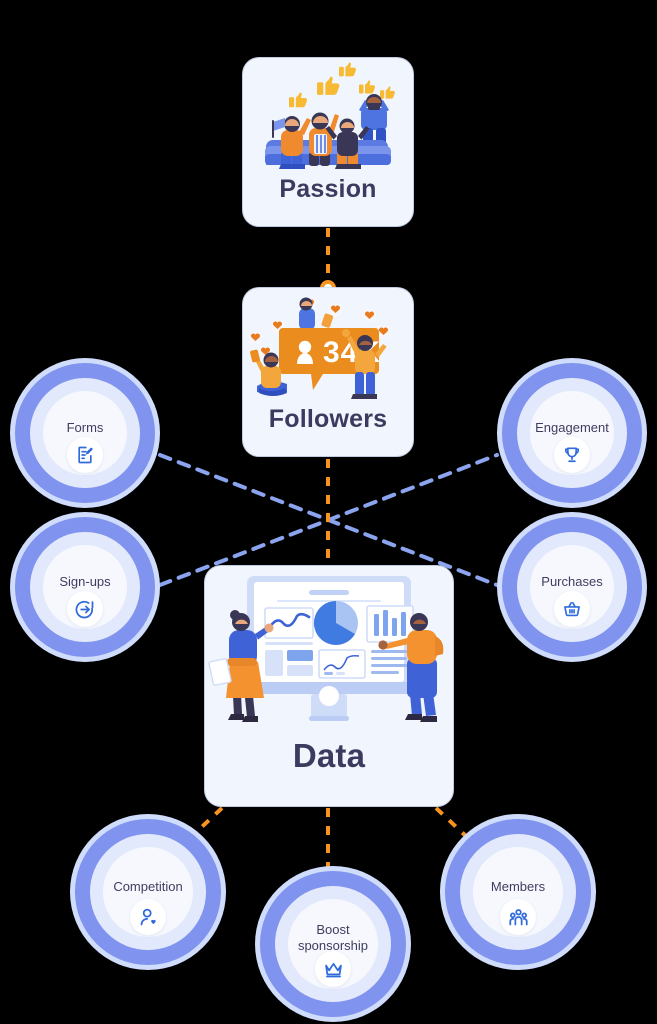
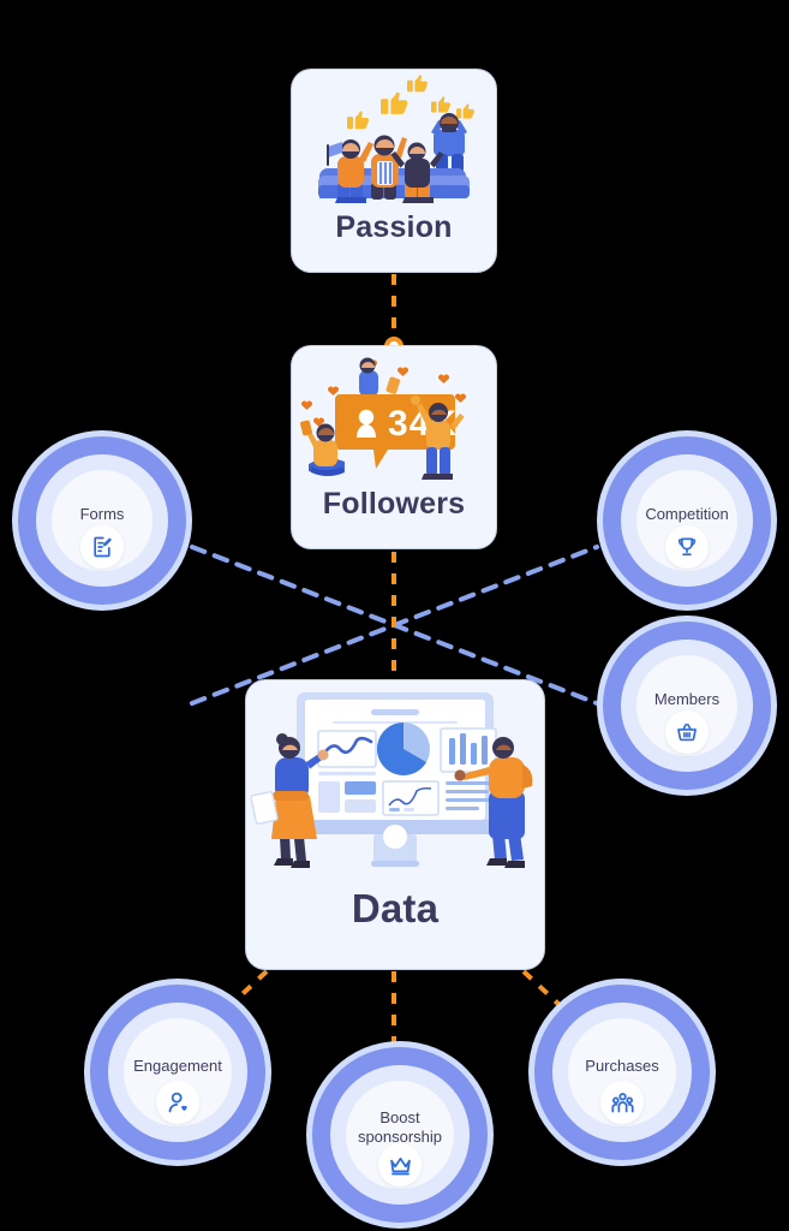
  Passion
  Followers
  Data
  Forms
- Sign-ups
- Engagement
+ Competition
- Purchases
+ Members
- Competition
+ Engagement
  Boost sponsorship
- Members
+ Purchases
